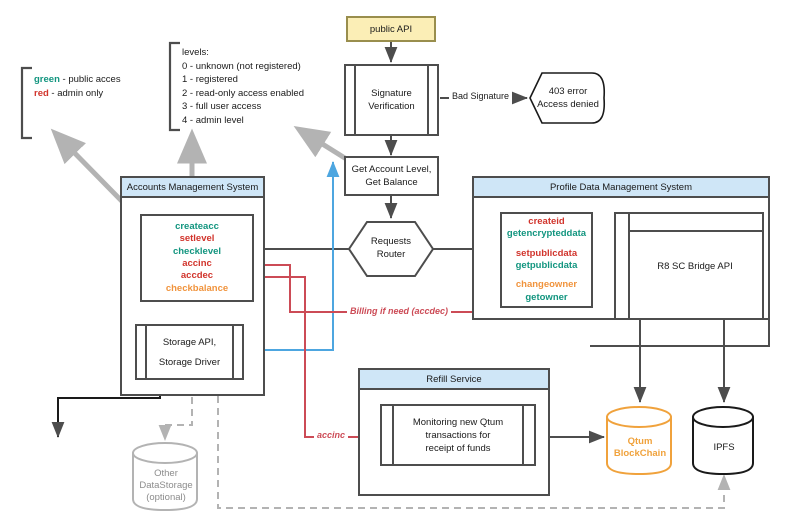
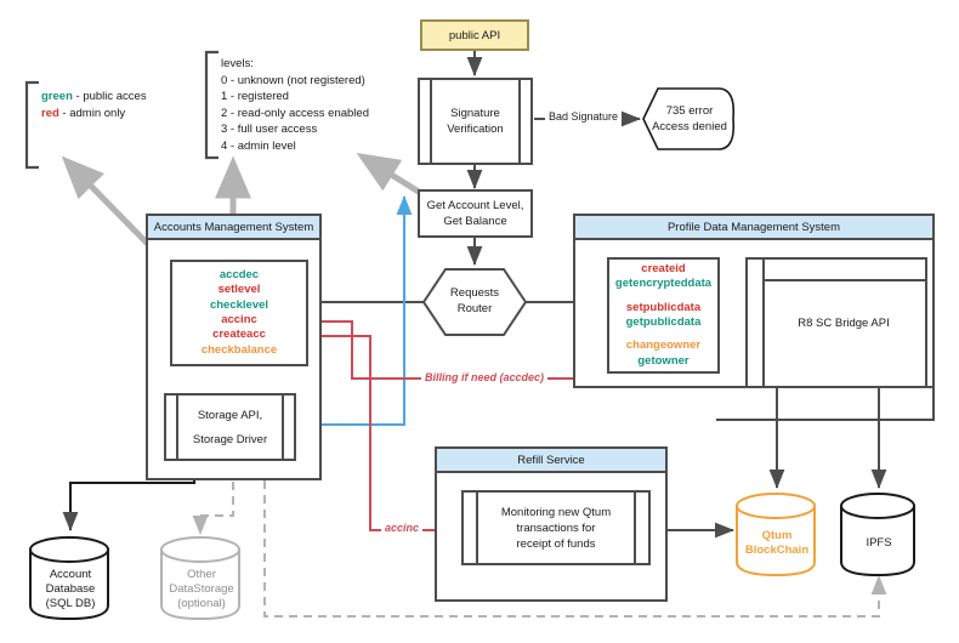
  green - public acces
  red - admin only
  levels:
  0 - unknown (not registered)
  1 - registered
  2 - read-only access enabled
  3 - full user access
  4 - admin level
  public API
  Signature
  Verification
  Bad Signature
- 403 error
+ 735 error
  Access denied
  Get Account Level,
  Get Balance
  Requests
  Router
  Accounts Management System
- createacc
+ accdec
  setlevel
  checklevel
  accinc
- accdec
+ createacc
  checkbalance
  Storage API,
  Storage Driver
  Profile Data Management System
  createid
  getencrypteddata
  setpublicdata
  getpublicdata
  changeowner
  getowner
  R8 SC Bridge API
  Refill Service
  Monitoring new Qtum
  transactions for
  receipt of funds
  Billing if need (accdec)
  accinc
+ Account
+ Database
+ (SQL DB)
  Other
  DataStorage
  (optional)
  Qtum
  BlockChain
  IPFS
